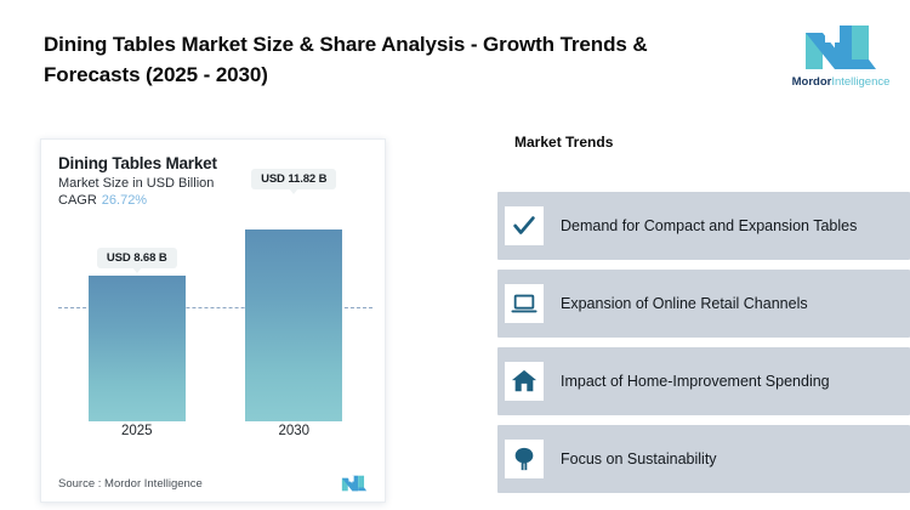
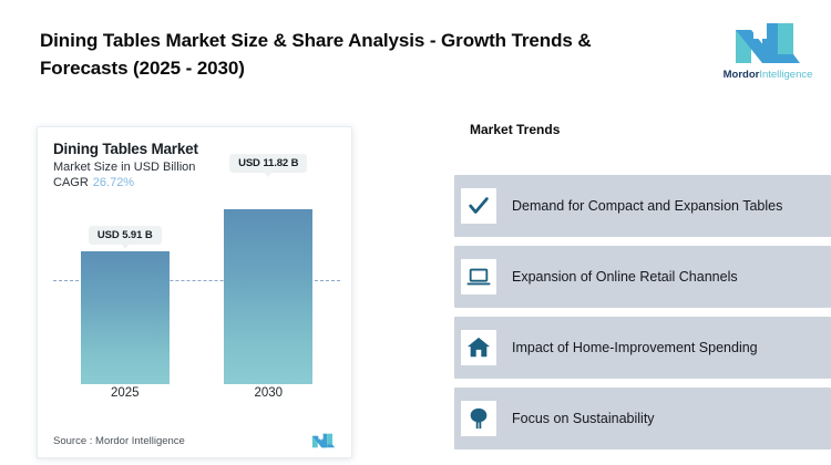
  Dining Tables Market Size & Share Analysis - Growth Trends &
  Forecasts (2025 - 2030)
  MordorIntelligence
  Dining Tables Market
  Market Size in USD Billion
  CAGR 26.72%
- USD 8.68 B
+ USD 5.91 B
  USD 11.82 B
  2025
  2030
  Source : Mordor Intelligence
  Market Trends
  Demand for Compact and Expansion Tables
  Expansion of Online Retail Channels
  Impact of Home-Improvement Spending
  Focus on Sustainability
